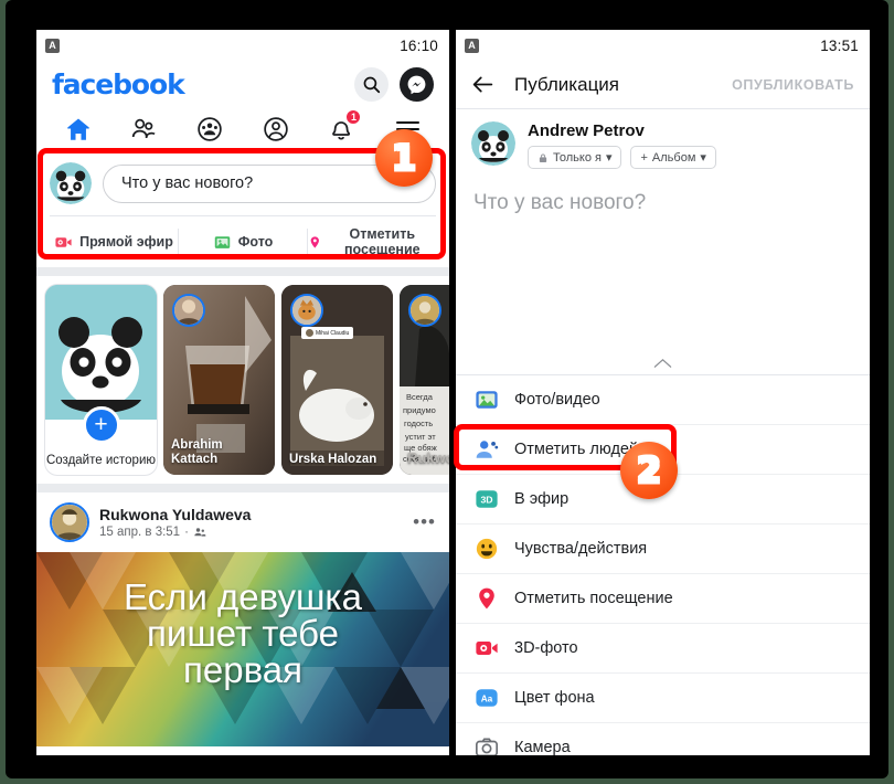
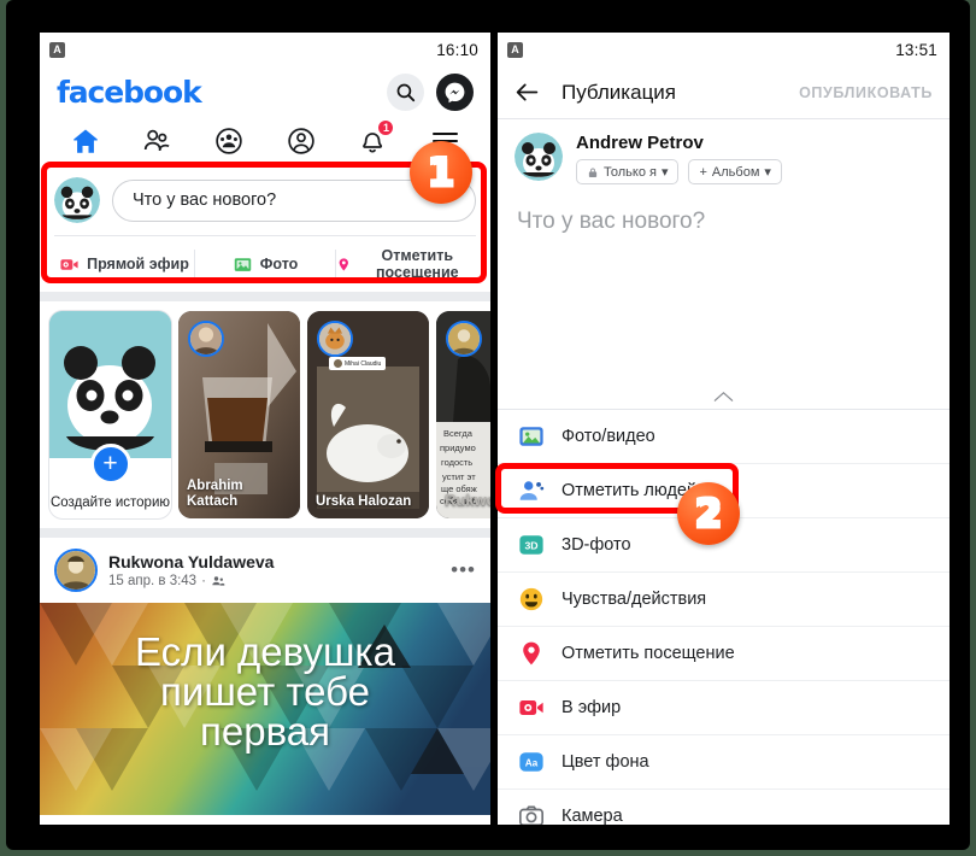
  A
  16:10
  facebook
  1
  Что у вас нового?
  Прямой эфир
  Фото
  Отметить посещение
  +
  Создайте историю
  Abrahim Kattach
  Urska Halozan
  Всегда
  придумо
  годость
  устит эт
  ще обяж
  себя, и б
  Rukwona Yuldaweva
- 15 апр. в 3:51
+ 15 апр. в 3:43
  ·
  •••
  Если девушка
  пишет тебе
  первая
  A
  13:51
  Публикация
  ОПУБЛИКОВАТЬ
  Andrew Petrov
  Только я
  ▾
  +
  Альбом
  ▾
  Что у вас нового?
  Фото/видео
  Отметить люде
  3D
- В эфир
+ 3D-фото
  Чувства/действия
  Отметить посещение
- 3D-фото
+ В эфир
  Aa
  Цвет фона
  Камера
  1
  2
